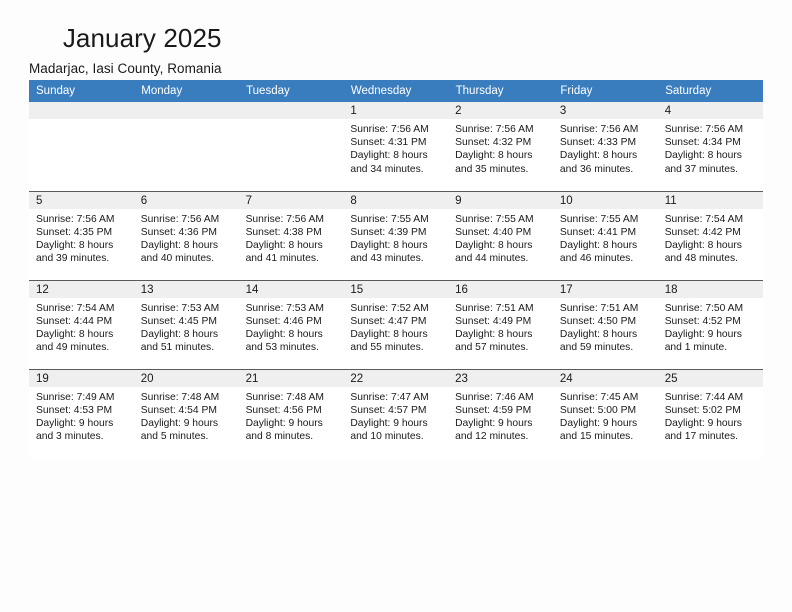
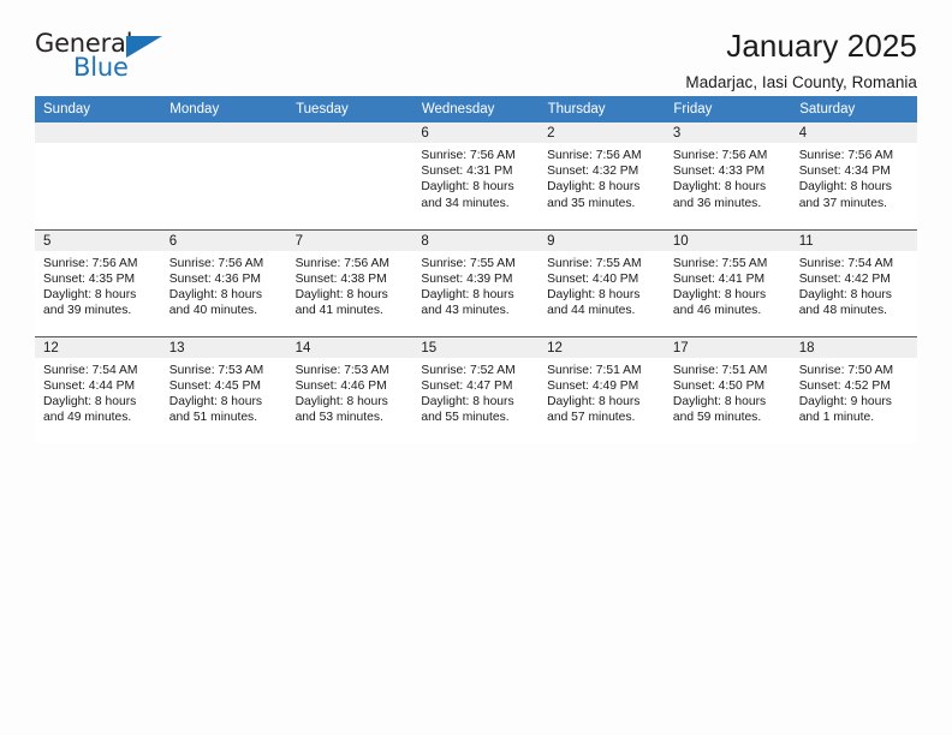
+ General
+ Blue
  January 2025
  Madarjac, Iasi County, Romania
  Sunday	Monday	Tuesday	Wednesday	Thursday	Friday	Saturday
- 			1Sunrise: 7:56 AMSunset: 4:31 PMDaylight: 8 hoursand 34 minutes.	2Sunrise: 7:56 AMSunset: 4:32 PMDaylight: 8 hoursand 35 minutes.	3Sunrise: 7:56 AMSunset: 4:33 PMDaylight: 8 hoursand 36 minutes.	4Sunrise: 7:56 AMSunset: 4:34 PMDaylight: 8 hoursand 37 minutes.
+ 			6Sunrise: 7:56 AMSunset: 4:31 PMDaylight: 8 hoursand 34 minutes.	2Sunrise: 7:56 AMSunset: 4:32 PMDaylight: 8 hoursand 35 minutes.	3Sunrise: 7:56 AMSunset: 4:33 PMDaylight: 8 hoursand 36 minutes.	4Sunrise: 7:56 AMSunset: 4:34 PMDaylight: 8 hoursand 37 minutes.
  5Sunrise: 7:56 AMSunset: 4:35 PMDaylight: 8 hoursand 39 minutes.	6Sunrise: 7:56 AMSunset: 4:36 PMDaylight: 8 hoursand 40 minutes.	7Sunrise: 7:56 AMSunset: 4:38 PMDaylight: 8 hoursand 41 minutes.	8Sunrise: 7:55 AMSunset: 4:39 PMDaylight: 8 hoursand 43 minutes.	9Sunrise: 7:55 AMSunset: 4:40 PMDaylight: 8 hoursand 44 minutes.	10Sunrise: 7:55 AMSunset: 4:41 PMDaylight: 8 hoursand 46 minutes.	11Sunrise: 7:54 AMSunset: 4:42 PMDaylight: 8 hoursand 48 minutes.
- 12Sunrise: 7:54 AMSunset: 4:44 PMDaylight: 8 hoursand 49 minutes.	13Sunrise: 7:53 AMSunset: 4:45 PMDaylight: 8 hoursand 51 minutes.	14Sunrise: 7:53 AMSunset: 4:46 PMDaylight: 8 hoursand 53 minutes.	15Sunrise: 7:52 AMSunset: 4:47 PMDaylight: 8 hoursand 55 minutes.	16Sunrise: 7:51 AMSunset: 4:49 PMDaylight: 8 hoursand 57 minutes.	17Sunrise: 7:51 AMSunset: 4:50 PMDaylight: 8 hoursand 59 minutes.	18Sunrise: 7:50 AMSunset: 4:52 PMDaylight: 9 hoursand 1 minute.
+ 12Sunrise: 7:54 AMSunset: 4:44 PMDaylight: 8 hoursand 49 minutes.	13Sunrise: 7:53 AMSunset: 4:45 PMDaylight: 8 hoursand 51 minutes.	14Sunrise: 7:53 AMSunset: 4:46 PMDaylight: 8 hoursand 53 minutes.	15Sunrise: 7:52 AMSunset: 4:47 PMDaylight: 8 hoursand 55 minutes.	12Sunrise: 7:51 AMSunset: 4:49 PMDaylight: 8 hoursand 57 minutes.	17Sunrise: 7:51 AMSunset: 4:50 PMDaylight: 8 hoursand 59 minutes.	18Sunrise: 7:50 AMSunset: 4:52 PMDaylight: 9 hoursand 1 minute.
- 19Sunrise: 7:49 AMSunset: 4:53 PMDaylight: 9 hoursand 3 minutes.	20Sunrise: 7:48 AMSunset: 4:54 PMDaylight: 9 hoursand 5 minutes.	21Sunrise: 7:48 AMSunset: 4:56 PMDaylight: 9 hoursand 8 minutes.	22Sunrise: 7:47 AMSunset: 4:57 PMDaylight: 9 hoursand 10 minutes.	23Sunrise: 7:46 AMSunset: 4:59 PMDaylight: 9 hoursand 12 minutes.	24Sunrise: 7:45 AMSunset: 5:00 PMDaylight: 9 hoursand 15 minutes.	25Sunrise: 7:44 AMSunset: 5:02 PMDaylight: 9 hoursand 17 minutes.
